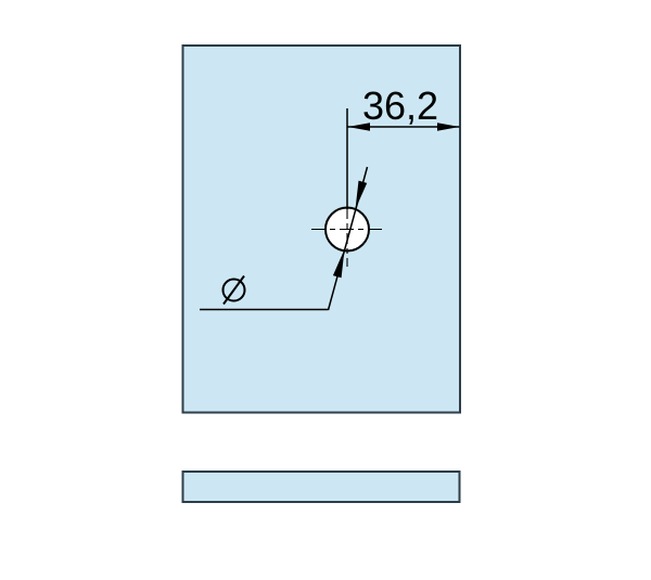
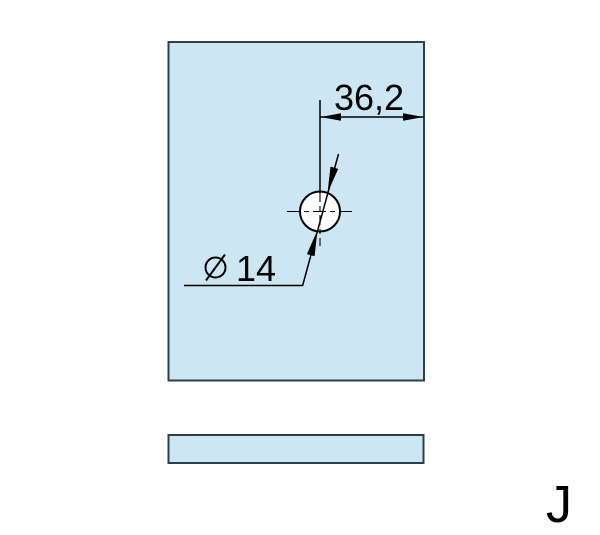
  36,2
+ 14
+ J
